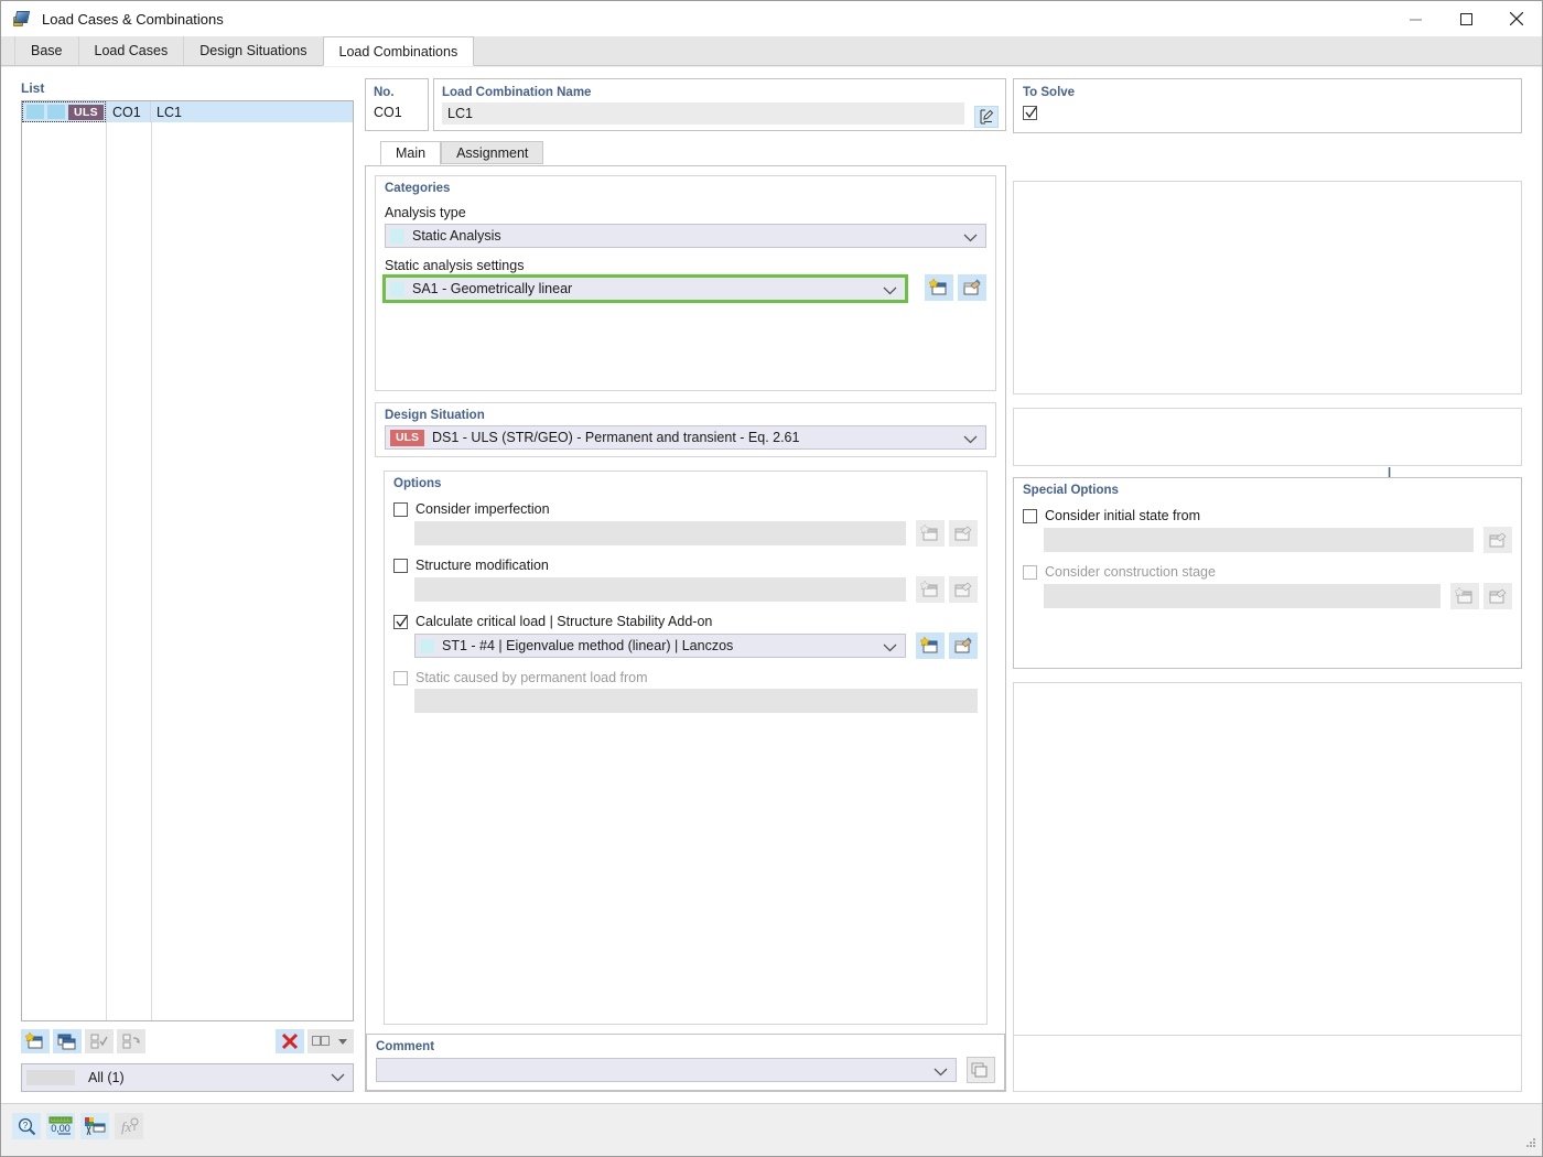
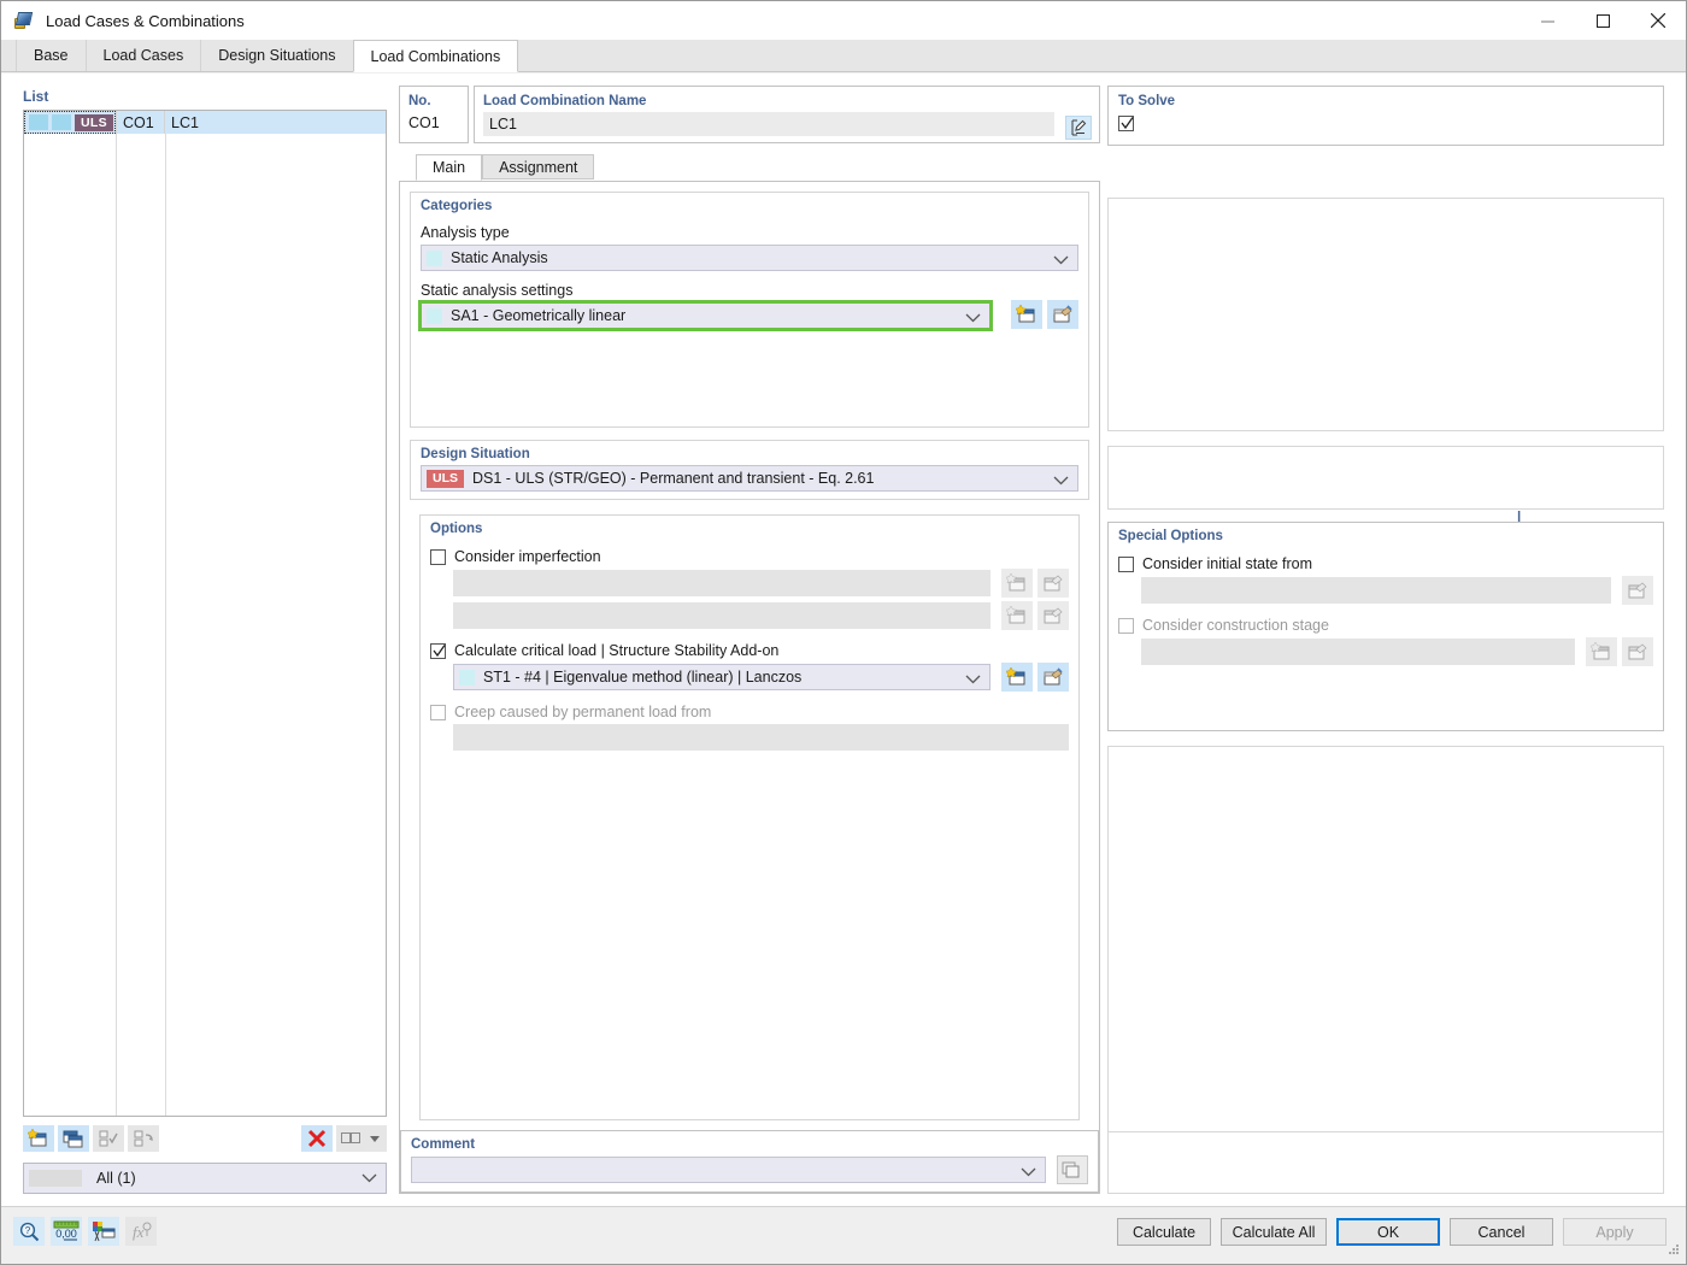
  Load Cases & Combinations
  Base
  Load Cases
  Design Situations
  Load Combinations
  List
  ULS
  CO1
  LC1
  All (1)
  No.
  CO1
  Load Combination Name
  LC1
  Main
  Assignment
  Categories
  Analysis type
  Static Analysis
  Static analysis settings
  SA1 - Geometrically linear
  Design Situation
  ULS
  DS1 - ULS (STR/GEO) - Permanent and transient - Eq. 2.61
  Options
  Consider imperfection
- Structure modification
  Calculate critical load | Structure Stability Add-on
  ST1 - #4 | Eigenvalue method (linear) | Lanczos
- Static caused by permanent load from
+ Creep caused by permanent load from
  Comment
  To Solve
  Special Options
  Consider initial state from
  Consider construction stage
  ?
  0,00
  fx
+ Calculate
+ Calculate All
+ OK
+ Cancel
+ Apply
